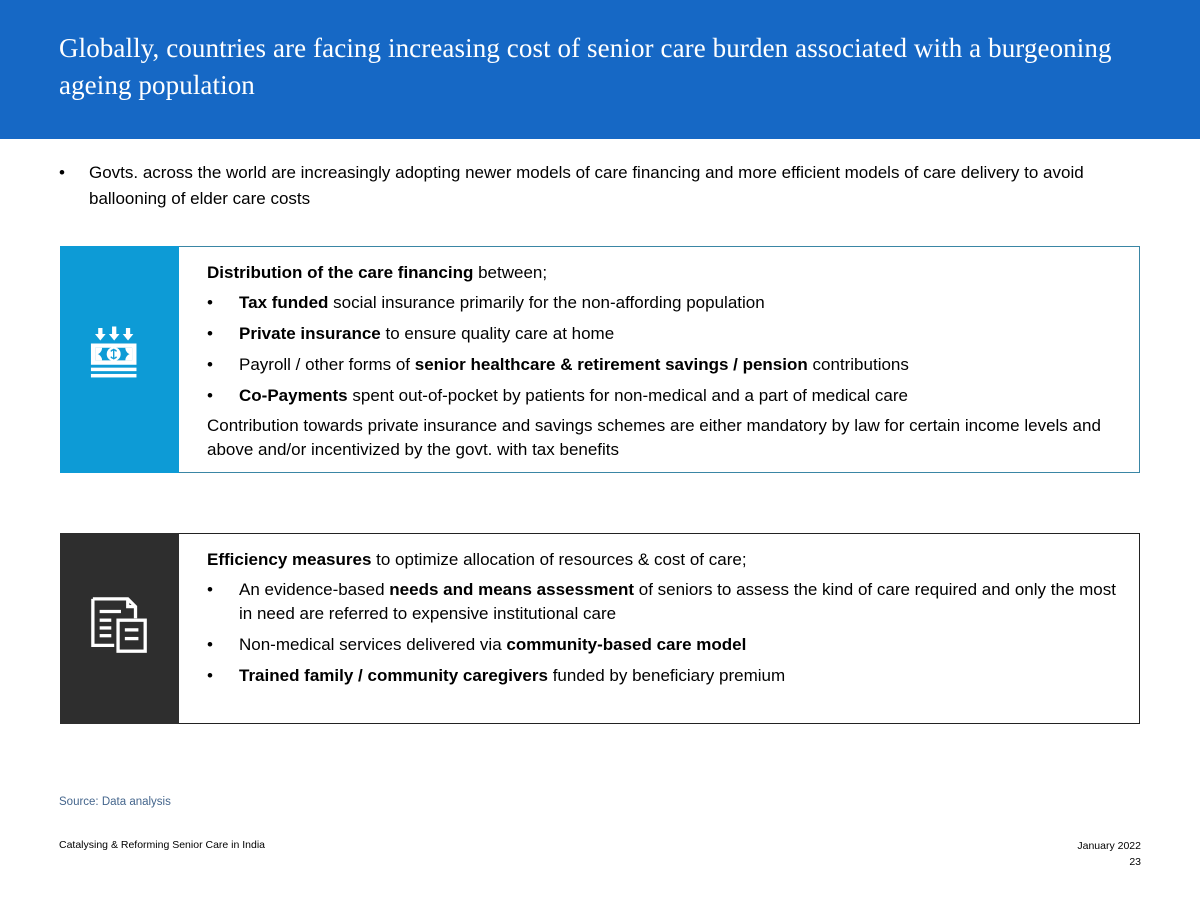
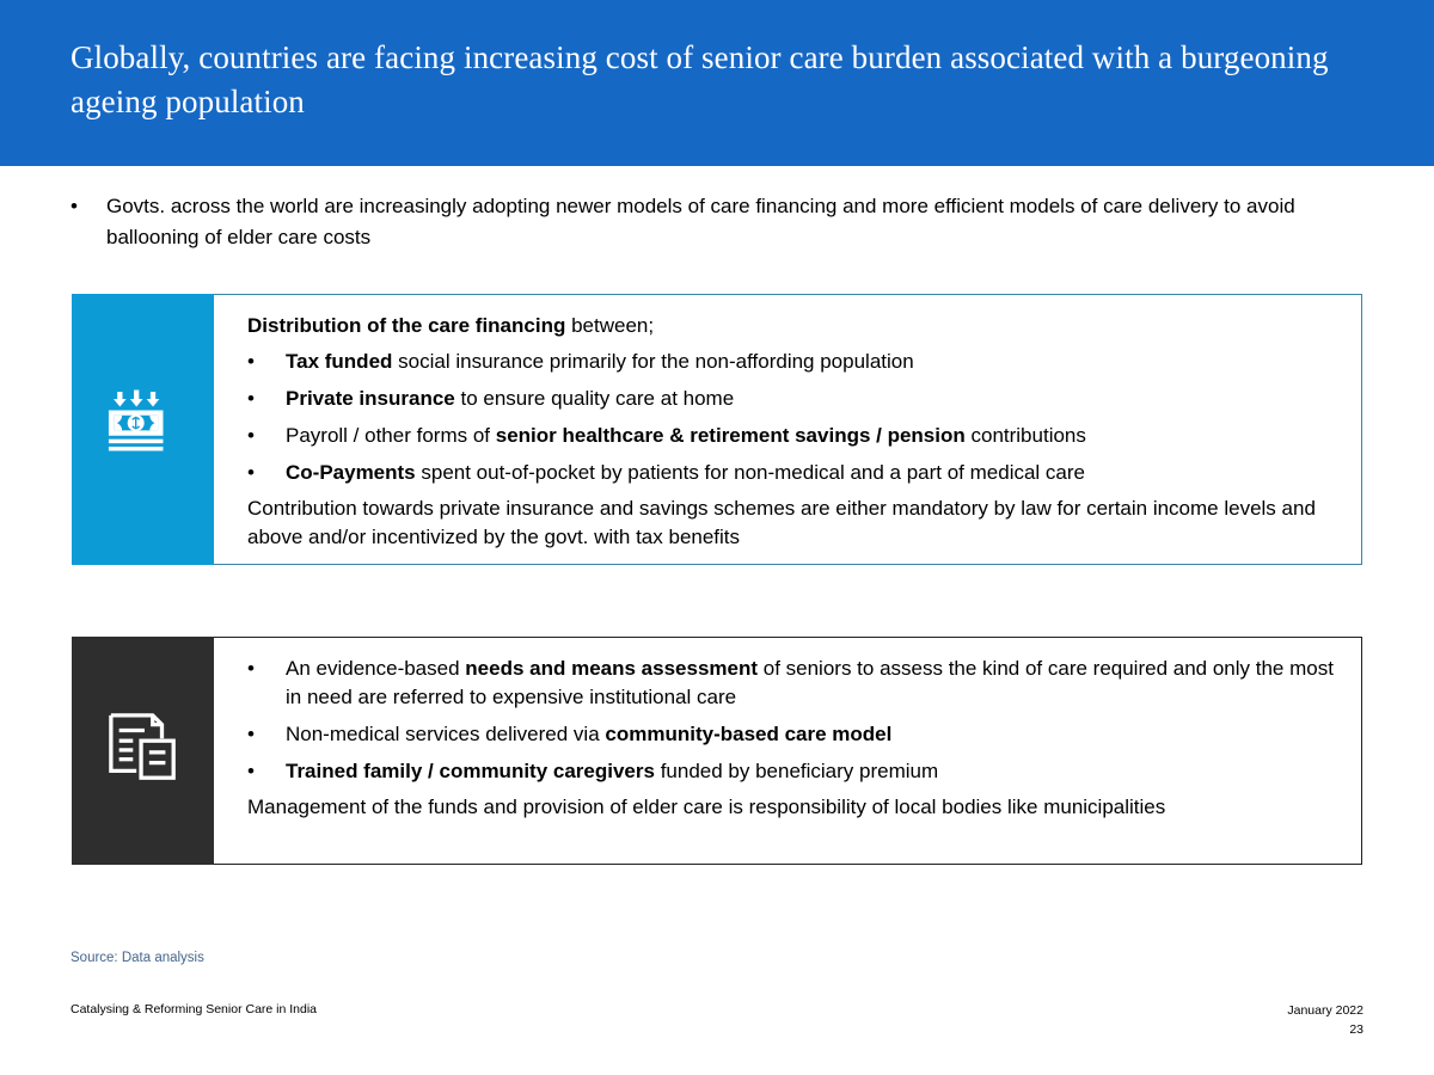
  Globally, countries are facing increasing cost of senior care burden associated with a burgeoning ageing population
  •
  Govts. across the world are increasingly adopting newer models of care financing and more efficient models of care delivery to avoid ballooning of elder care costs
  Distribution of the care financing between;
  •
  Tax funded social insurance primarily for the non-affording population
  •
  Private insurance to ensure quality care at home
  •
  Payroll / other forms of senior healthcare & retirement savings / pension contributions
  •
  Co-Payments spent out-of-pocket by patients for non-medical and a part of medical care
  Contribution towards private insurance and savings schemes are either mandatory by law for certain income levels and above and/or incentivized by the govt. with tax benefits
- Efficiency measures to optimize allocation of resources & cost of care;
  •
  An evidence-based needs and means assessment of seniors to assess the kind of care required and only the most in need are referred to expensive institutional care
  •
  Non-medical services delivered via community-based care model
  •
  Trained family / community caregivers funded by beneficiary premium
+ Management of the funds and provision of elder care is responsibility of local bodies like municipalities
  Source: Data analysis
  Catalysing & Reforming Senior Care in India
  January 2022
  23
